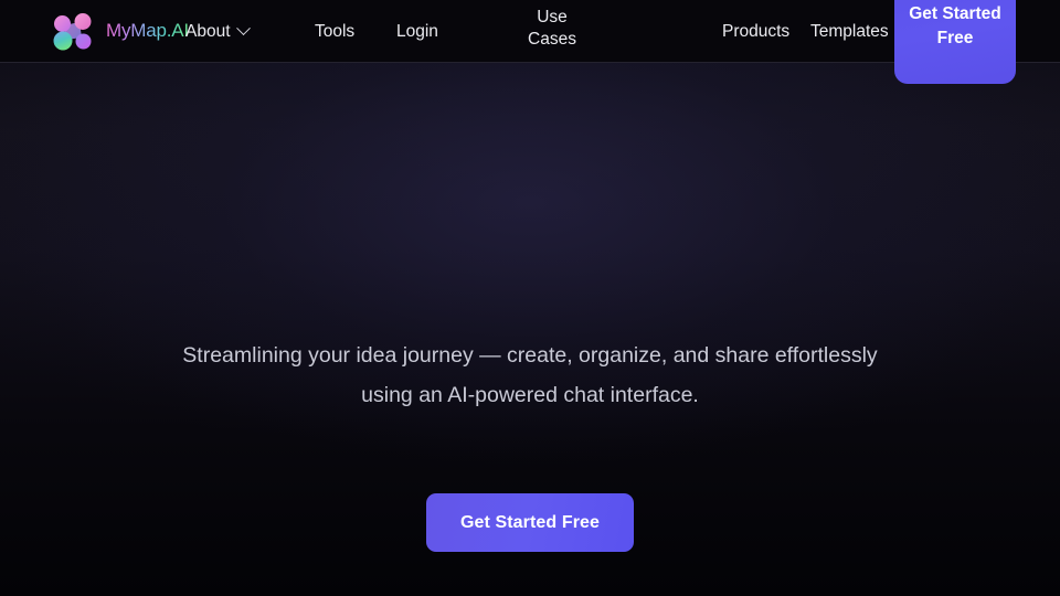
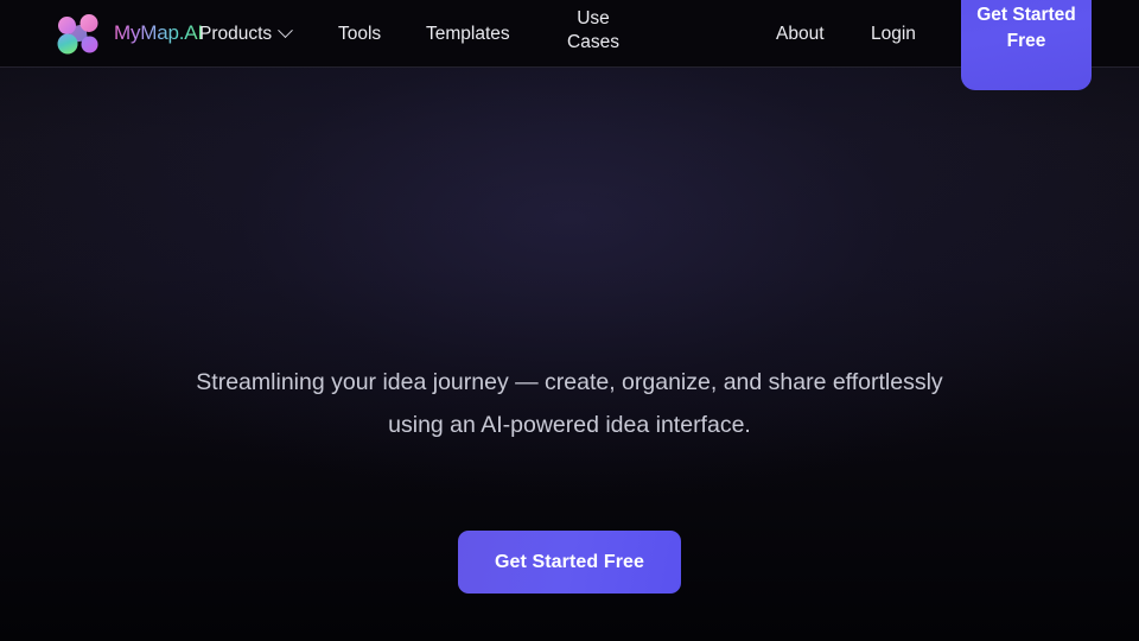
  MyMap.AI
- About
+ Products
  Tools
- Login
+ Templates
  Use
  Cases
- Products
+ About
- Templates
+ Login
  Get Started Free
- Streamlining your idea journey — create, organize, and share effortlessly using an AI-powered chat interface.
+ Streamlining your idea journey — create, organize, and share effortlessly using an AI-powered idea interface.
  Get Started Free
